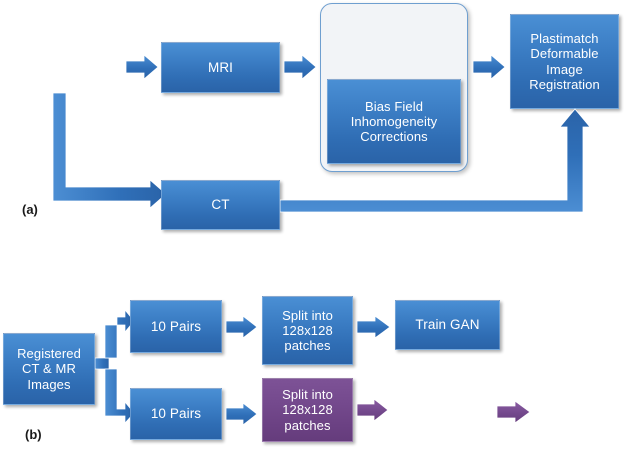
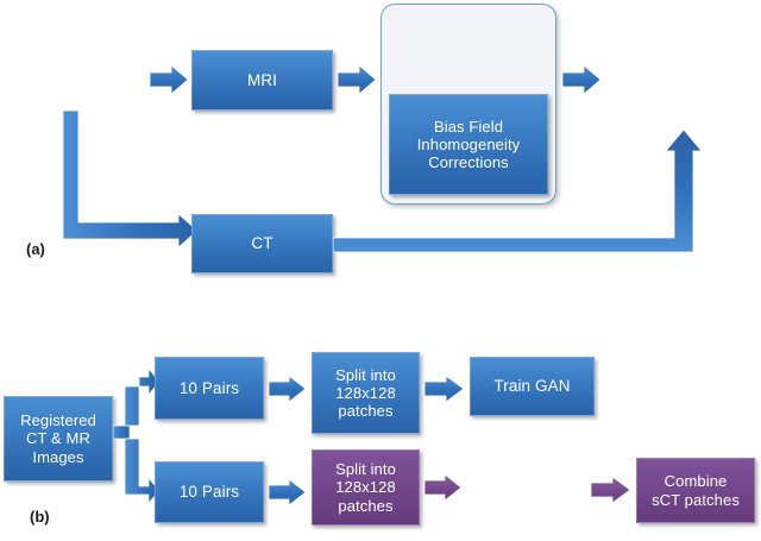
  MRI
  Bias Field
  Inhomogeneity
  Corrections
- Plastimatch
- Deformable
- Image
- Registration
  CT
  (a)
  Registered
  CT & MR
  Images
  10 Pairs
  Split into
  128x128
  patches
  Train GAN
  10 Pairs
  Split into
  128x128
  patches
+ Combine
+ sCT patches
  (b)
